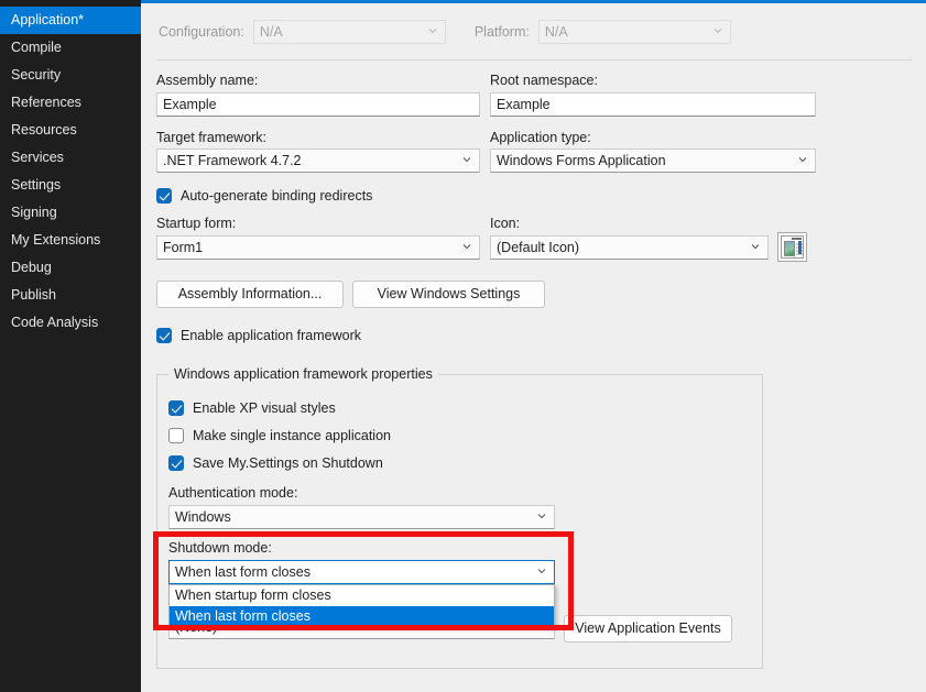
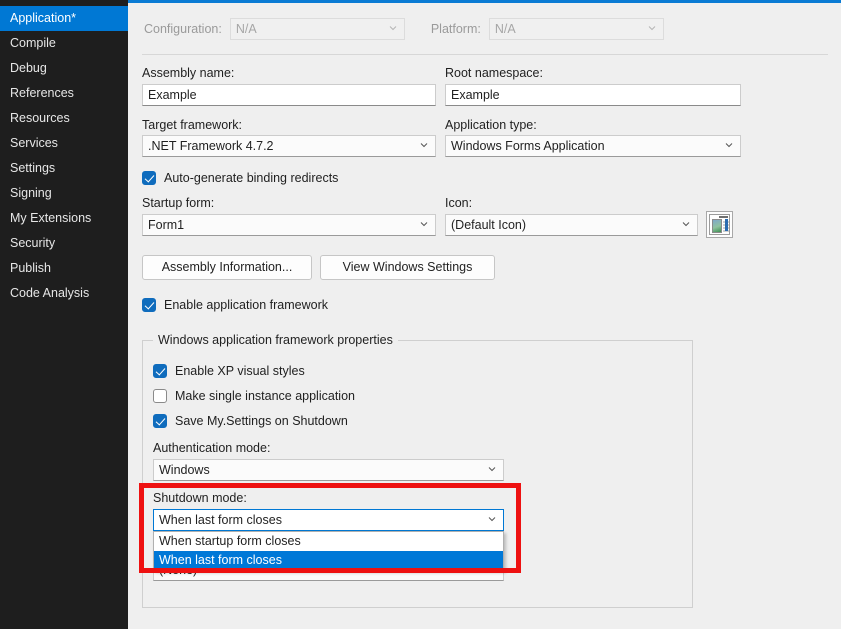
  Application*
  Compile
- Security
+ Debug
  References
  Resources
  Services
  Settings
  Signing
  My Extensions
- Debug
+ Security
  Publish
  Code Analysis
  Configuration:
  N/A
  Platform:
  N/A
  Assembly name:
  Example
  Root namespace:
  Example
  Target framework:
  .NET Framework 4.7.2
  Application type:
  Windows Forms Application
  Auto-generate binding redirects
  Startup form:
  Form1
  Icon:
  (Default Icon)
  Assembly Information...
  View Windows Settings
  Enable application framework
  Windows application framework properties
  Enable XP visual styles
  Make single instance application
  Save My.Settings on Shutdown
  Authentication mode:
  Windows
  Shutdown mode:
  When last form closes
  When startup form closes
  When last form closes
- View Application Events
